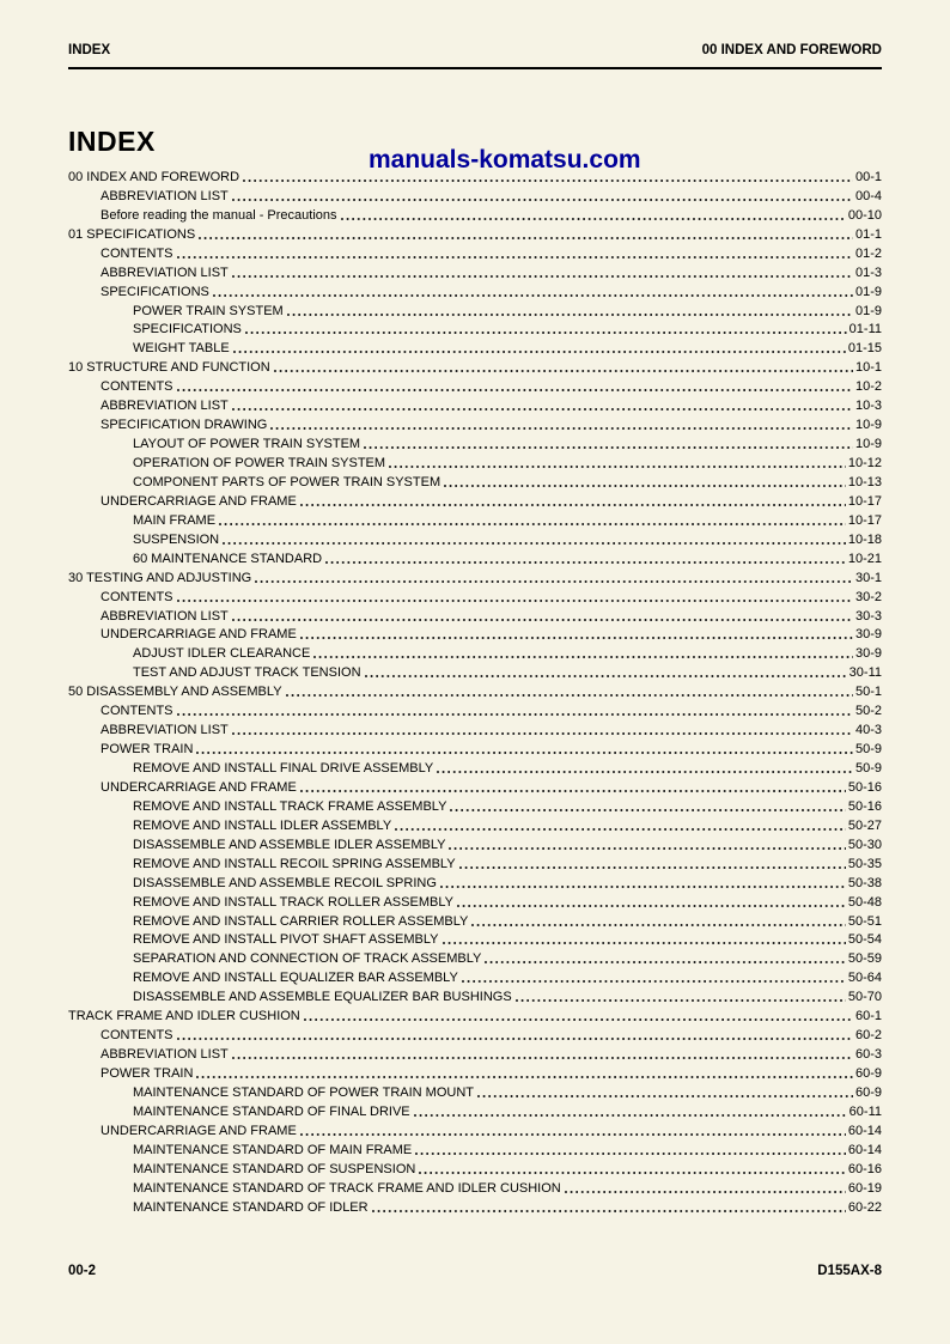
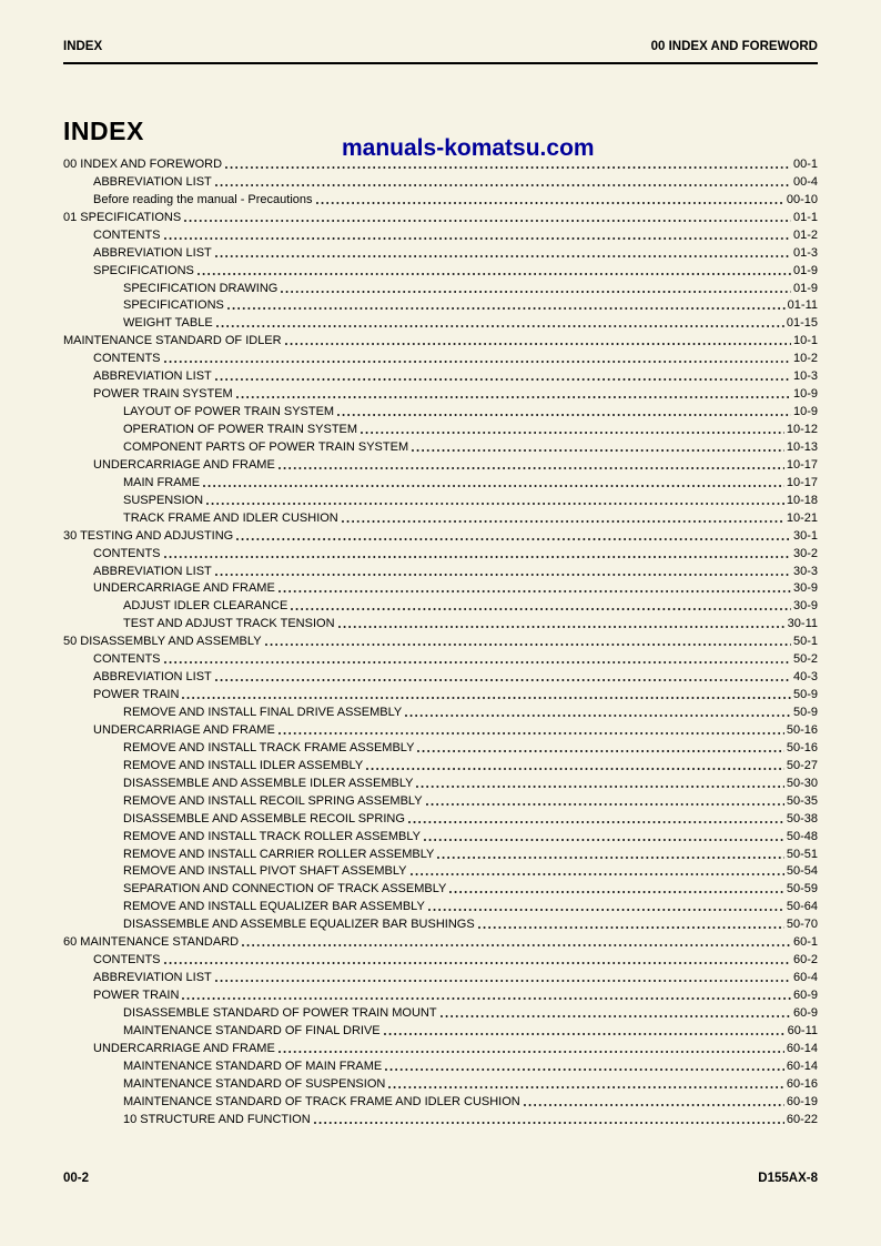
  INDEX
  00 INDEX AND FOREWORD
  INDEX
  manuals-komatsu.com
  00 INDEX AND FOREWORD
  00-1
  ABBREVIATION LIST
  00-4
  Before reading the manual - Precautions
  00-10
  01 SPECIFICATIONS
  01-1
  CONTENTS
  01-2
  ABBREVIATION LIST
  01-3
  SPECIFICATIONS
  01-9
- POWER TRAIN SYSTEM
+ SPECIFICATION DRAWING
  01-9
  SPECIFICATIONS
  01-11
  WEIGHT TABLE
  01-15
- 10 STRUCTURE AND FUNCTION
+ MAINTENANCE STANDARD OF IDLER
  10-1
  CONTENTS
  10-2
  ABBREVIATION LIST
  10-3
- SPECIFICATION DRAWING
+ POWER TRAIN SYSTEM
  10-9
  LAYOUT OF POWER TRAIN SYSTEM
  10-9
  OPERATION OF POWER TRAIN SYSTEM
  10-12
  COMPONENT PARTS OF POWER TRAIN SYSTEM
  10-13
  UNDERCARRIAGE AND FRAME
  10-17
  MAIN FRAME
  10-17
  SUSPENSION
  10-18
- 60 MAINTENANCE STANDARD
+ TRACK FRAME AND IDLER CUSHION
  10-21
  30 TESTING AND ADJUSTING
  30-1
  CONTENTS
  30-2
  ABBREVIATION LIST
  30-3
  UNDERCARRIAGE AND FRAME
  30-9
  ADJUST IDLER CLEARANCE
  30-9
  TEST AND ADJUST TRACK TENSION
  30-11
  50 DISASSEMBLY AND ASSEMBLY
  50-1
  CONTENTS
  50-2
  ABBREVIATION LIST
  40-3
  POWER TRAIN
  50-9
  REMOVE AND INSTALL FINAL DRIVE ASSEMBLY
  50-9
  UNDERCARRIAGE AND FRAME
  50-16
  REMOVE AND INSTALL TRACK FRAME ASSEMBLY
  50-16
  REMOVE AND INSTALL IDLER ASSEMBLY
  50-27
  DISASSEMBLE AND ASSEMBLE IDLER ASSEMBLY
  50-30
  REMOVE AND INSTALL RECOIL SPRING ASSEMBLY
  50-35
  DISASSEMBLE AND ASSEMBLE RECOIL SPRING
  50-38
  REMOVE AND INSTALL TRACK ROLLER ASSEMBLY
  50-48
  REMOVE AND INSTALL CARRIER ROLLER ASSEMBLY
  50-51
  REMOVE AND INSTALL PIVOT SHAFT ASSEMBLY
  50-54
  SEPARATION AND CONNECTION OF TRACK ASSEMBLY
  50-59
  REMOVE AND INSTALL EQUALIZER BAR ASSEMBLY
  50-64
  DISASSEMBLE AND ASSEMBLE EQUALIZER BAR BUSHINGS
  50-70
- TRACK FRAME AND IDLER CUSHION
+ 60 MAINTENANCE STANDARD
  60-1
  CONTENTS
  60-2
  ABBREVIATION LIST
- 60-3
+ 60-4
  POWER TRAIN
  60-9
- MAINTENANCE STANDARD OF POWER TRAIN MOUNT
+ DISASSEMBLE STANDARD OF POWER TRAIN MOUNT
  60-9
  MAINTENANCE STANDARD OF FINAL DRIVE
  60-11
  UNDERCARRIAGE AND FRAME
  60-14
  MAINTENANCE STANDARD OF MAIN FRAME
  60-14
  MAINTENANCE STANDARD OF SUSPENSION
  60-16
  MAINTENANCE STANDARD OF TRACK FRAME AND IDLER CUSHION
  60-19
- MAINTENANCE STANDARD OF IDLER
+ 10 STRUCTURE AND FUNCTION
  60-22
  00-2
  D155AX-8
